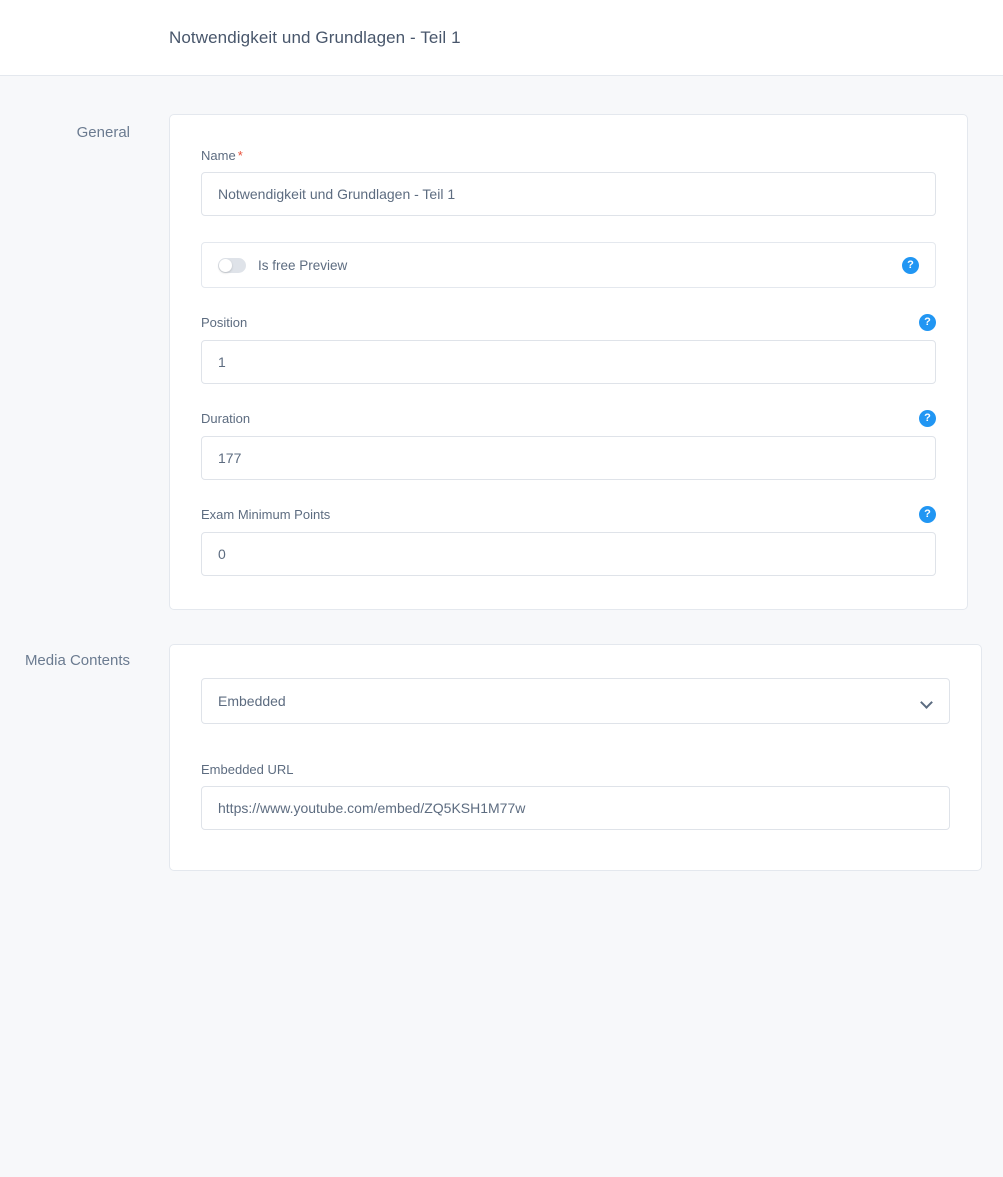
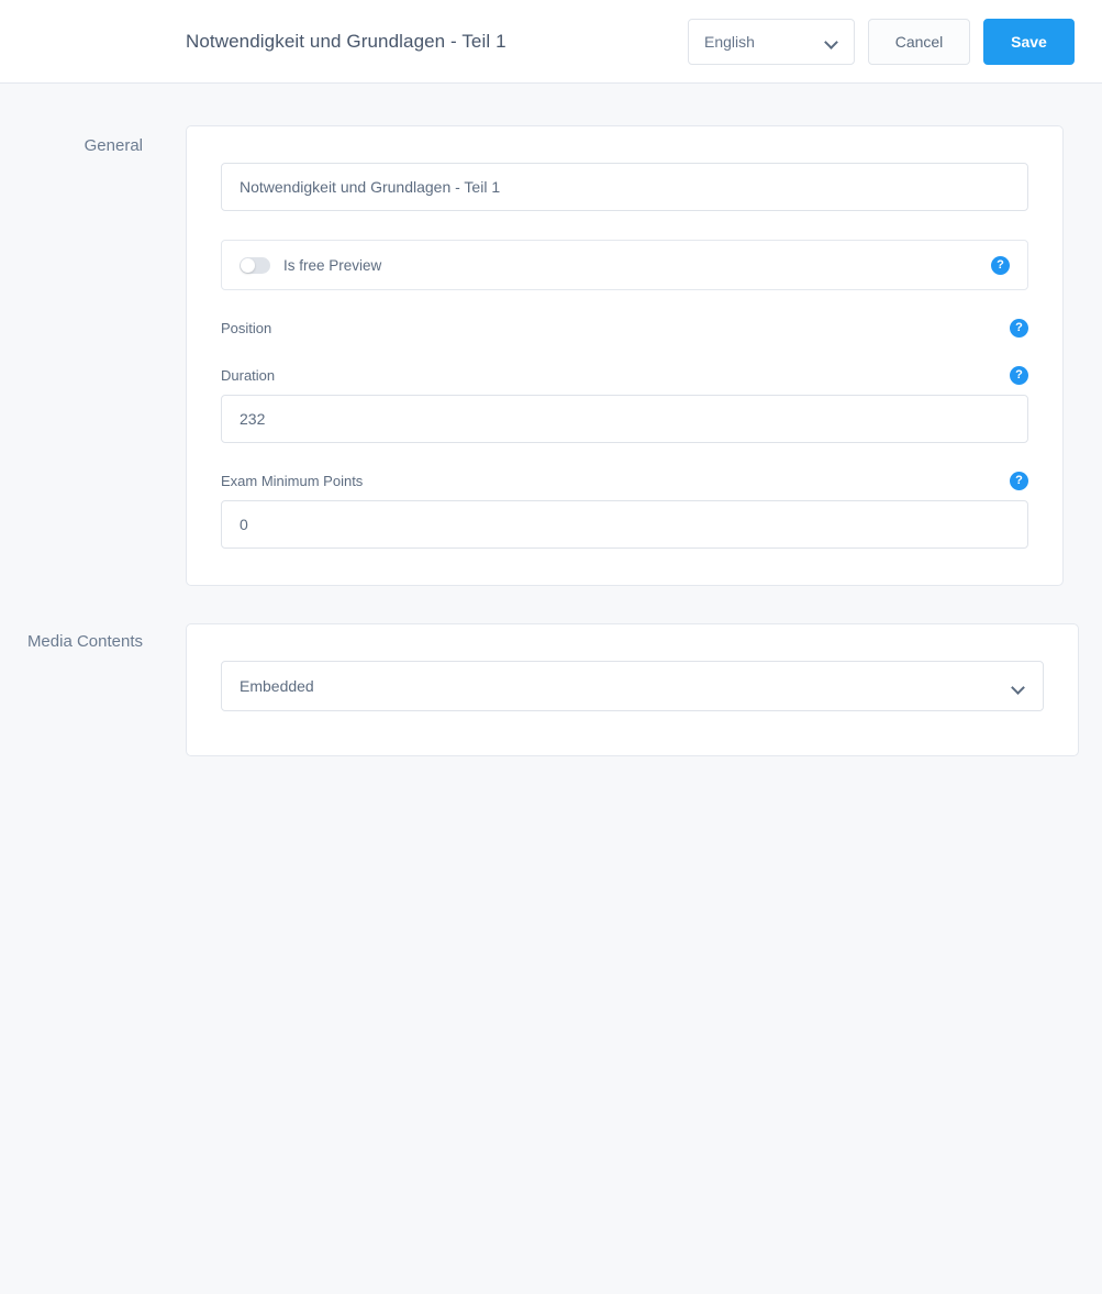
  Notwendigkeit und Grundlagen - Teil 1
+ English
+ Cancel
+ Save
  General
- Name *
  Notwendigkeit und Grundlagen - Teil 1
  Is free Preview
  ?
  Position
  ?
- 1
  Duration
  ?
- 177
+ 232
  Exam Minimum Points
  ?
  0
  Media Contents
  Embedded
- Embedded URL
- https://www.youtube.com/embed/ZQ5KSH1M77w
